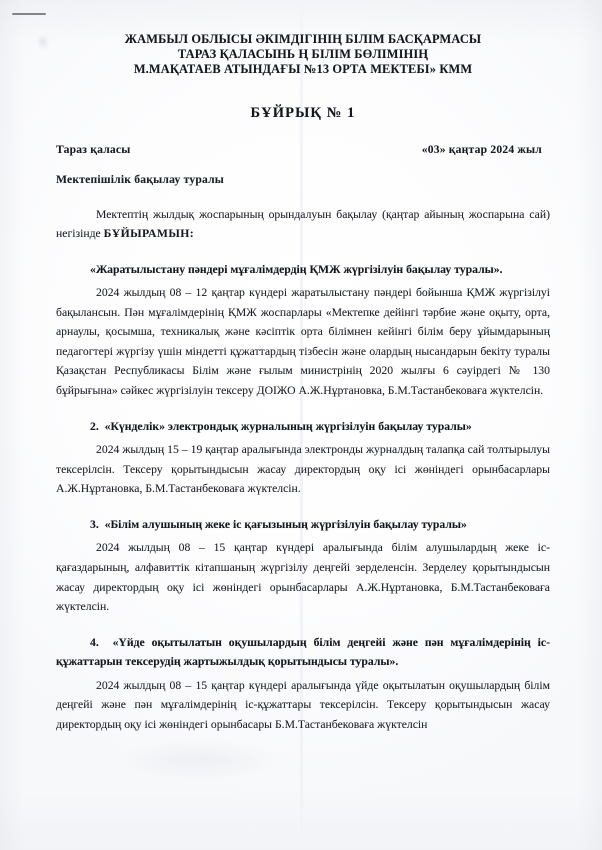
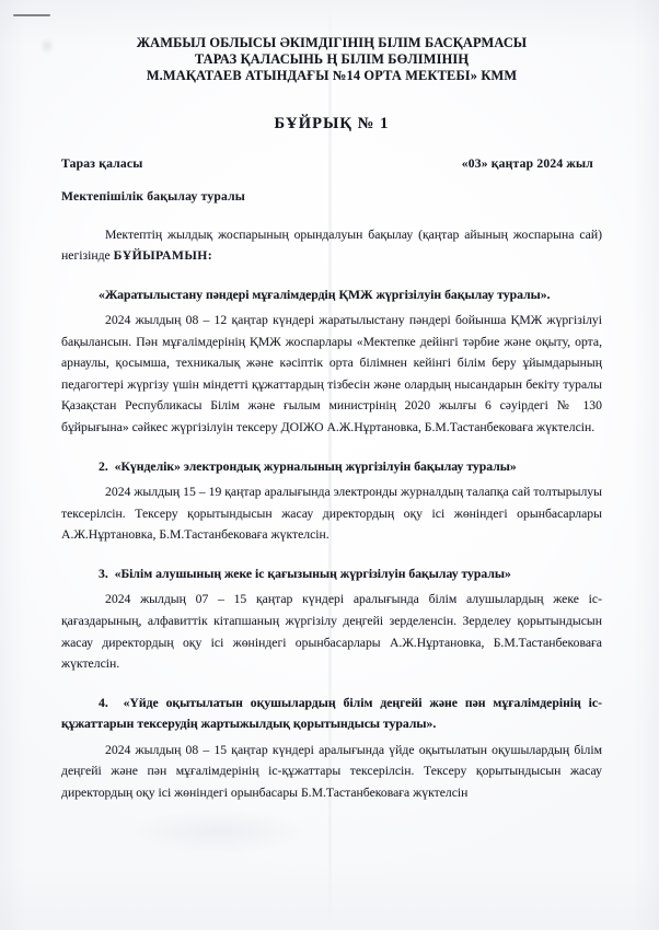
  ЖАМБЫЛ ОБЛЫСЫ ӘКІМДІГІНІҢ БІЛІМ БАСҚАРМАСЫ
  ТАРАЗ ҚАЛАСЫНЬ Ң БІЛІМ БӨЛІМІНІҢ
- М.МАҚАТАЕВ АТЫНДАҒЫ №13 ОРТА МЕКТЕБІ» КММ
+ М.МАҚАТАЕВ АТЫНДАҒЫ №14 ОРТА МЕКТЕБІ» КММ
  БҰЙРЫҚ № 1
  Тараз қаласы
  «03» қаңтар 2024 жыл
  Мектепішілік бақылау туралы
  Мектептің жылдық жоспарының орындалуын бақылау (қаңтар айының жоспарына сай) негізінде БҰЙЫРАМЫН:
  «Жаратылыстану пәндері мұғалімдердің ҚМЖ жүргізілуін бақылау туралы».
  2024 жылдың 08 – 12 қаңтар күндері жаратылыстану пәндері бойынша ҚМЖ жүргізілуі бақылансын. Пән мұғалімдерінің ҚМЖ жоспарлары «Мектепке дейінгі тәрбие және оқыту, орта, арнаулы, қосымша, техникалық және кәсіптік орта білімнен кейінгі білім беру ұйымдарының педагогтері жүргізу үшін міндетті құжаттардың тізбесін және олардың нысандарын бекіту туралы Қазақстан Республикасы Білім және ғылым министрінің 2020 жылғы 6 сәуірдегі № 130 бұйрығына» сәйкес жүргізілуін тексеру ДОІЖО А.Ж.Нұртановка, Б.М.Тастанбековаға жүктелсін.
  2. «Күнделік» электрондық журналының жүргізілуін бақылау туралы»
  2024 жылдың 15 – 19 қаңтар аралығында электронды журналдың талапқа сай толтырылуы тексерілсін. Тексеру қорытындысын жасау директордың оқу ісі жөніндегі орынбасарлары А.Ж.Нұртановка, Б.М.Тастанбековаға жүктелсін.
  3. «Білім алушының жеке іс қағызының жүргізілуін бақылау туралы»
- 2024 жылдың 08 – 15 қаңтар күндері аралығында білім алушылардың жеке іс-қағаздарының, алфавиттік кітапшаның жүргізілу деңгейі зерделенсін. Зерделеу қорытындысын жасау директордың оқу ісі жөніндегі орынбасарлары А.Ж.Нұртановка, Б.М.Тастанбековаға жүктелсін.
+ 2024 жылдың 07 – 15 қаңтар күндері аралығында білім алушылардың жеке іс-қағаздарының, алфавиттік кітапшаның жүргізілу деңгейі зерделенсін. Зерделеу қорытындысын жасау директордың оқу ісі жөніндегі орынбасарлары А.Ж.Нұртановка, Б.М.Тастанбековаға жүктелсін.
  4. «Үйде оқытылатын оқушылардың білім деңгейі және пән мұғалімдерінің іс-құжаттарын тексерудің жартыжылдық қорытындысы туралы».
  2024 жылдың 08 – 15 қаңтар күндері аралығында үйде оқытылатын оқушылардың білім деңгейі және пән мұғалімдерінің іс-құжаттары тексерілсін. Тексеру қорытындысын жасау директордың оқу ісі жөніндегі орынбасары Б.М.Тастанбековаға жүктелсін
